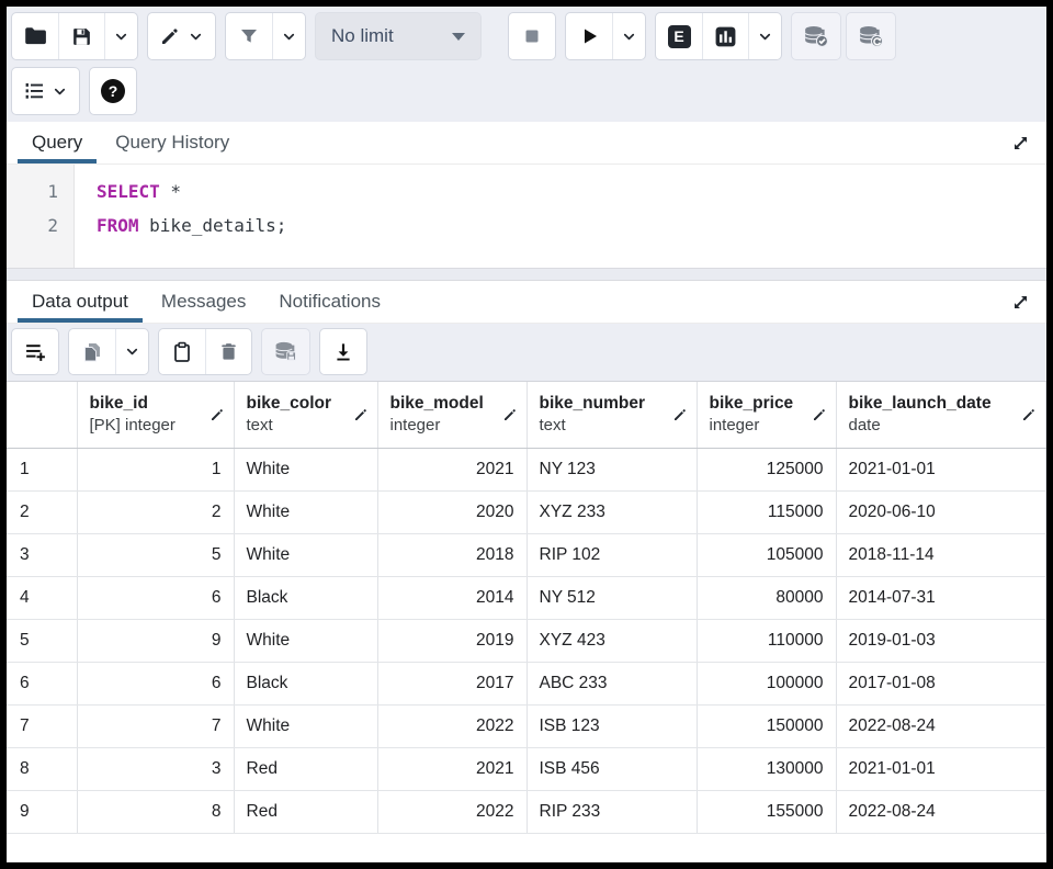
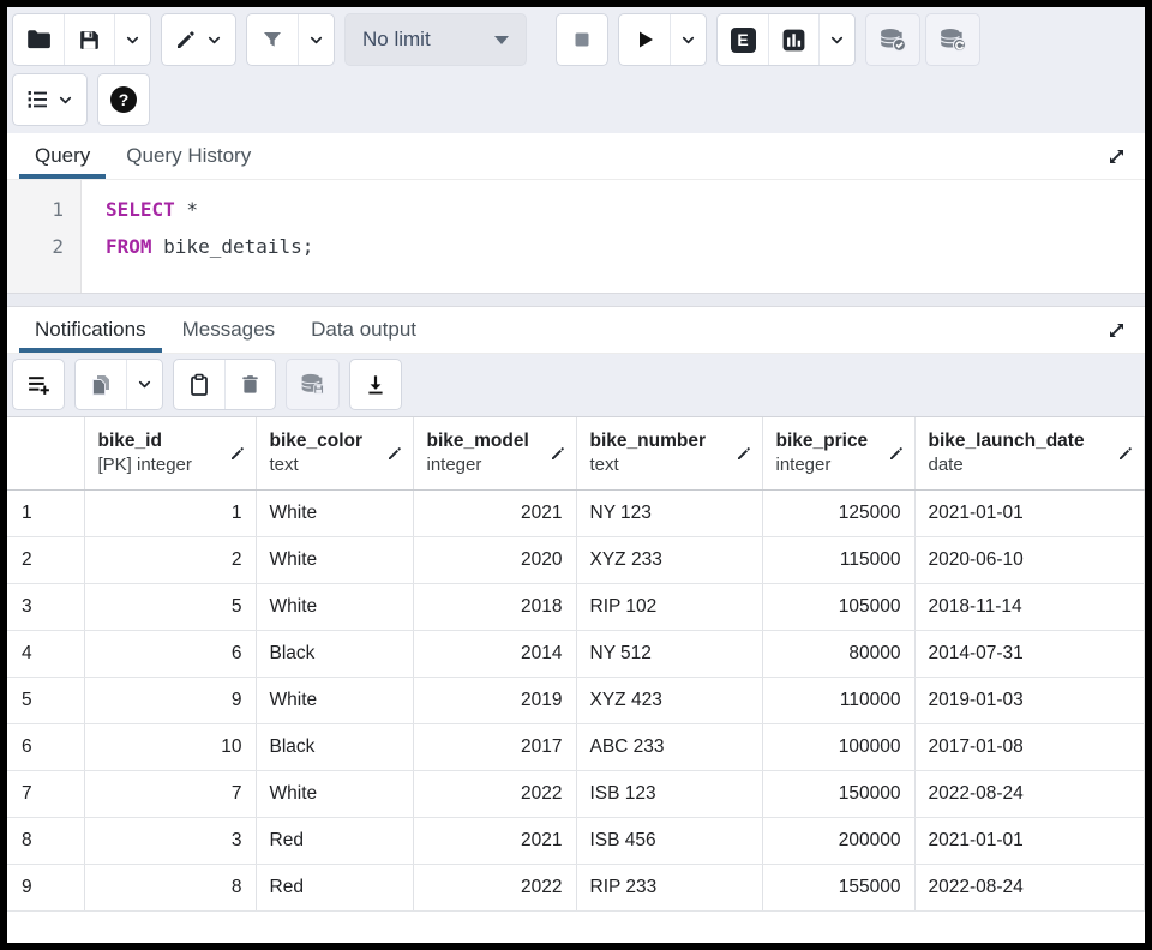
  No limit
  E
  ?
  Query
  Query History
  1
  2
  SELECT *
  FROM bike_details;
- Data output
+ Notifications
  Messages
- Notifications
+ Data output
  	bike_id[PK] integer	bike_colortext	bike_modelinteger	bike_numbertext	bike_priceinteger	bike_launch_datedate
  1	1	White	2021	NY 123	125000	2021-01-01
  2	2	White	2020	XYZ 233	115000	2020-06-10
  3	5	White	2018	RIP 102	105000	2018-11-14
  4	6	Black	2014	NY 512	80000	2014-07-31
  5	9	White	2019	XYZ 423	110000	2019-01-03
- 6	6	Black	2017	ABC 233	100000	2017-01-08
+ 6	10	Black	2017	ABC 233	100000	2017-01-08
  7	7	White	2022	ISB 123	150000	2022-08-24
- 8	3	Red	2021	ISB 456	130000	2021-01-01
+ 8	3	Red	2021	ISB 456	200000	2021-01-01
  9	8	Red	2022	RIP 233	155000	2022-08-24
